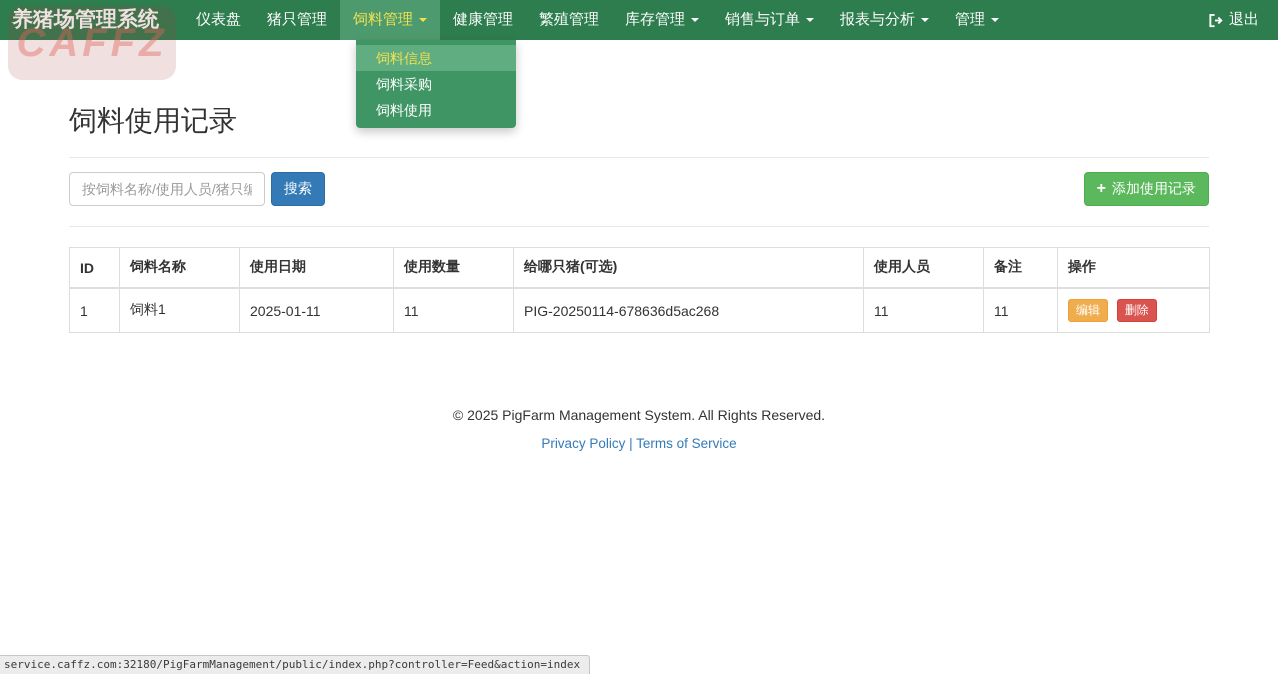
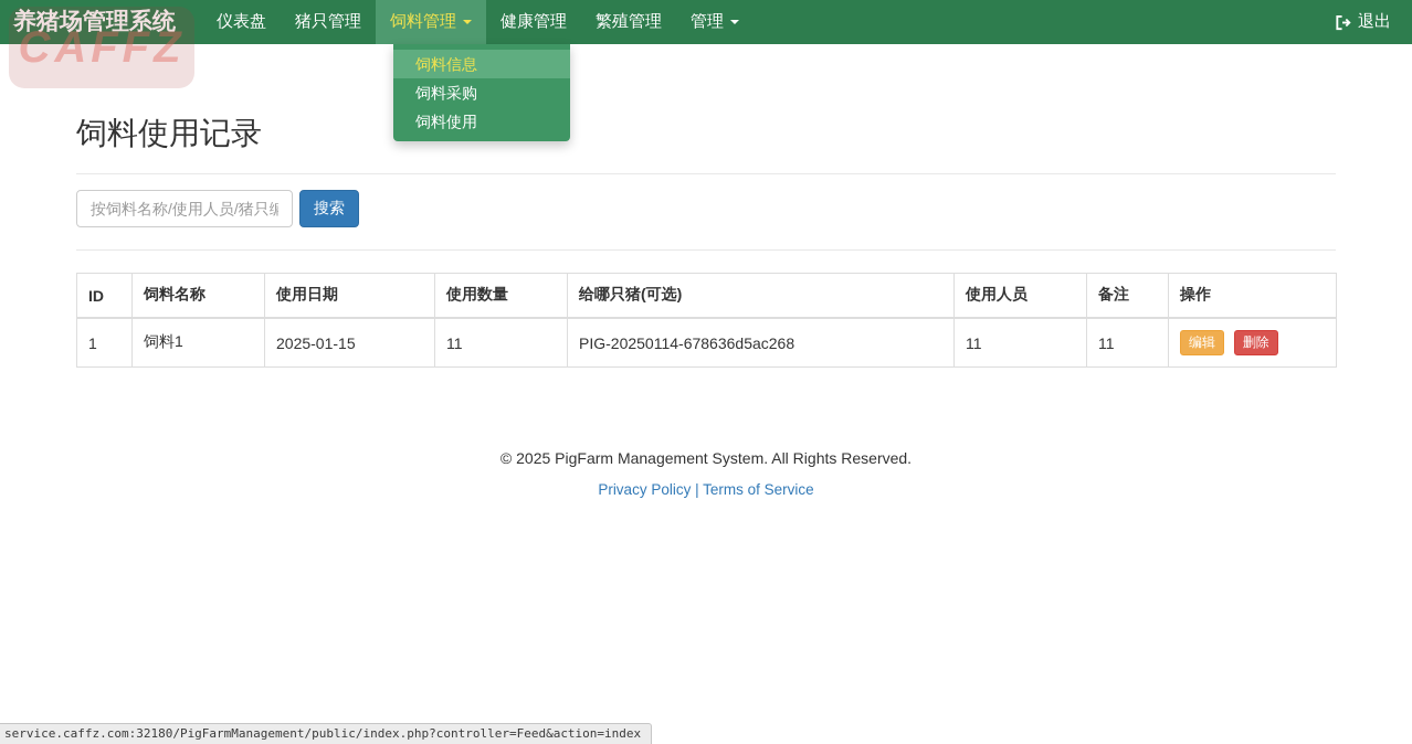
  养猪场管理系统
  仪表盘
  猪只管理
  饲料管理
  健康管理
  繁殖管理
- 库存管理
- 销售与订单
- 报表与分析
  管理
  退出
  饲料信息
  饲料采购
  饲料使用
  CAFFZ
  饲料使用记录
  按饲料名称/使用人员/猪只编
  搜索
- +
- 添加使用记录
  ID	饲料名称	使用日期	使用数量	给哪只猪(可选)	使用人员	备注	操作
- 1	饲料1	2025-01-11	11	PIG-20250114-678636d5ac268	11	11	编辑 删除
+ 1	饲料1	2025-01-15	11	PIG-20250114-678636d5ac268	11	11	编辑 删除
  © 2025 PigFarm Management System. All Rights Reserved.
  Privacy Policy | Terms of Service
  service.caffz.com:32180/PigFarmManagement/public/index.php?controller=Feed&action=index
